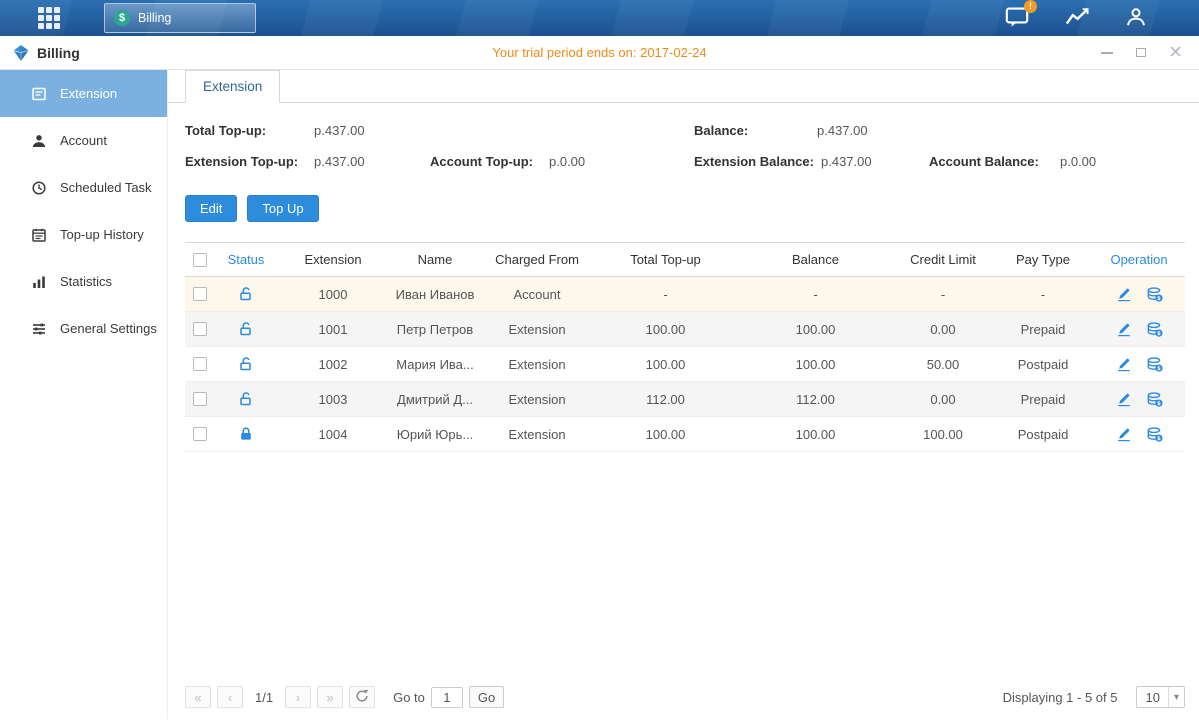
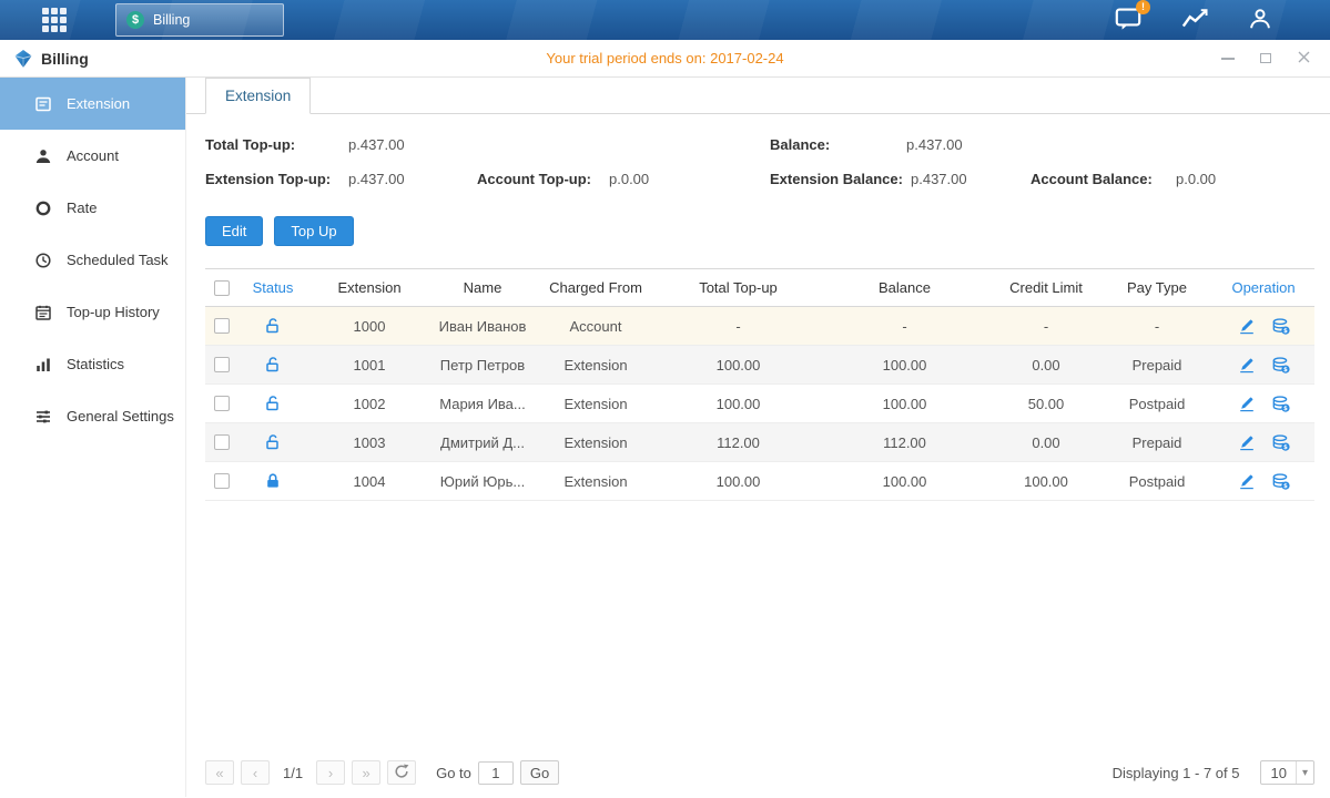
  $
  Billing
  !
  Billing
  Your trial period ends on: 2017-02-24
  Extension
  Account
+ Rate
  Scheduled Task
  Top-up History
  Statistics
  General Settings
  Extension
  Total Top-up:
  p.437.00
  Balance:
  p.437.00
  Extension Top-up:
  p.437.00
  Account Top-up:
  p.0.00
  Extension Balance:
  p.437.00
  Account Balance:
  p.0.00
  Edit
  Top Up
  Status
  Extension
  Name
  Charged From
  Total Top-up
  Balance
  Credit Limit
  Pay Type
  Operation
  1000
  Иван Иванов
  Account
  -
  -
  -
  -
  1001
  Петр Петров
  Extension
  100.00
  100.00
  0.00
  Prepaid
  1002
  Мария Ива...
  Extension
  100.00
  100.00
  50.00
  Postpaid
  1003
  Дмитрий Д...
  Extension
  112.00
  112.00
  0.00
  Prepaid
  1004
  Юрий Юрь...
  Extension
  100.00
  100.00
  100.00
  Postpaid
  «
  ‹
  1/1
  ›
  »
  Go to
  1
  Go
- Displaying 1 - 5 of 5
+ Displaying 1 - 7 of 5
  10
  ▾
